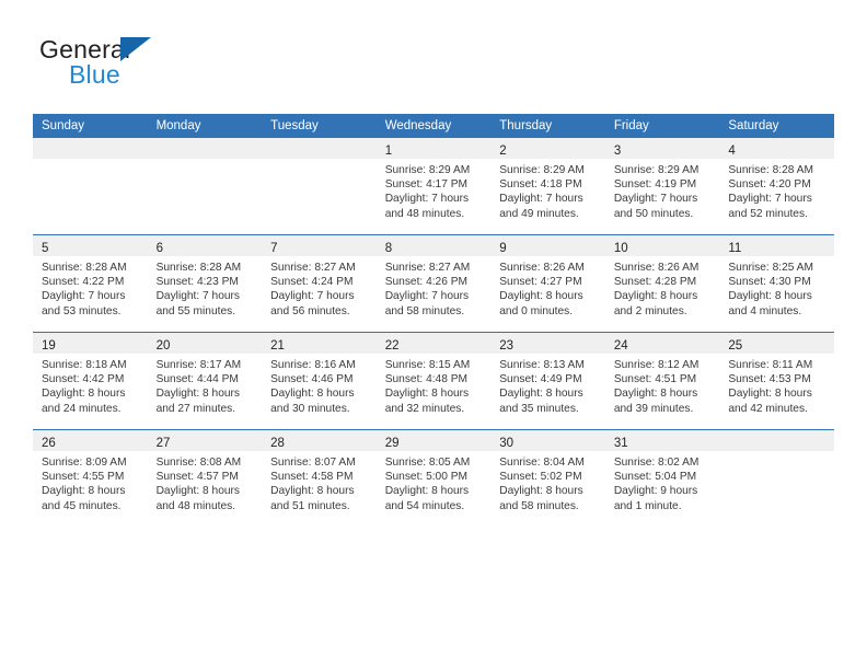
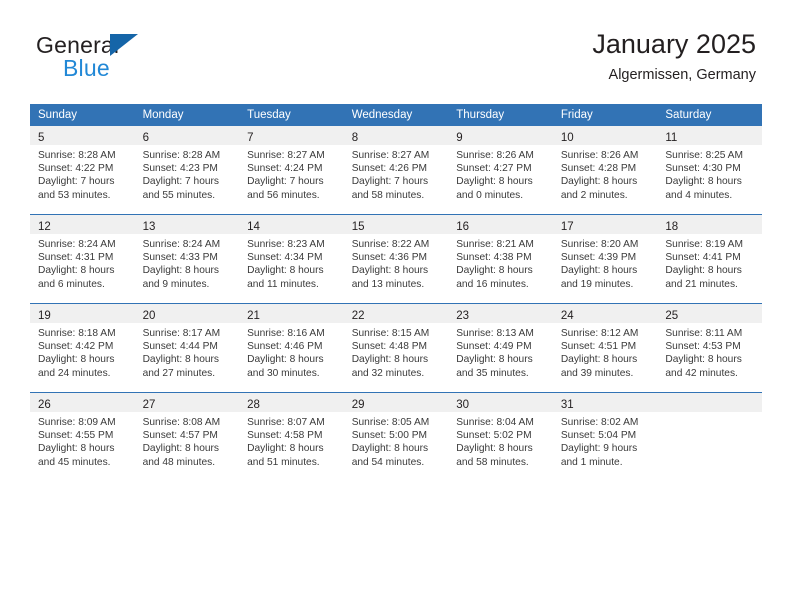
  General
  Blue
+ January 2025
+ Algermissen, Germany
  Sunday	Monday	Tuesday	Wednesday	Thursday	Friday	Saturday
- 			1Sunrise: 8:29 AMSunset: 4:17 PMDaylight: 7 hoursand 48 minutes.	2Sunrise: 8:29 AMSunset: 4:18 PMDaylight: 7 hoursand 49 minutes.	3Sunrise: 8:29 AMSunset: 4:19 PMDaylight: 7 hoursand 50 minutes.	4Sunrise: 8:28 AMSunset: 4:20 PMDaylight: 7 hoursand 52 minutes.
  5Sunrise: 8:28 AMSunset: 4:22 PMDaylight: 7 hoursand 53 minutes.	6Sunrise: 8:28 AMSunset: 4:23 PMDaylight: 7 hoursand 55 minutes.	7Sunrise: 8:27 AMSunset: 4:24 PMDaylight: 7 hoursand 56 minutes.	8Sunrise: 8:27 AMSunset: 4:26 PMDaylight: 7 hoursand 58 minutes.	9Sunrise: 8:26 AMSunset: 4:27 PMDaylight: 8 hoursand 0 minutes.	10Sunrise: 8:26 AMSunset: 4:28 PMDaylight: 8 hoursand 2 minutes.	11Sunrise: 8:25 AMSunset: 4:30 PMDaylight: 8 hoursand 4 minutes.
+ 12Sunrise: 8:24 AMSunset: 4:31 PMDaylight: 8 hoursand 6 minutes.	13Sunrise: 8:24 AMSunset: 4:33 PMDaylight: 8 hoursand 9 minutes.	14Sunrise: 8:23 AMSunset: 4:34 PMDaylight: 8 hoursand 11 minutes.	15Sunrise: 8:22 AMSunset: 4:36 PMDaylight: 8 hoursand 13 minutes.	16Sunrise: 8:21 AMSunset: 4:38 PMDaylight: 8 hoursand 16 minutes.	17Sunrise: 8:20 AMSunset: 4:39 PMDaylight: 8 hoursand 19 minutes.	18Sunrise: 8:19 AMSunset: 4:41 PMDaylight: 8 hoursand 21 minutes.
  19Sunrise: 8:18 AMSunset: 4:42 PMDaylight: 8 hoursand 24 minutes.	20Sunrise: 8:17 AMSunset: 4:44 PMDaylight: 8 hoursand 27 minutes.	21Sunrise: 8:16 AMSunset: 4:46 PMDaylight: 8 hoursand 30 minutes.	22Sunrise: 8:15 AMSunset: 4:48 PMDaylight: 8 hoursand 32 minutes.	23Sunrise: 8:13 AMSunset: 4:49 PMDaylight: 8 hoursand 35 minutes.	24Sunrise: 8:12 AMSunset: 4:51 PMDaylight: 8 hoursand 39 minutes.	25Sunrise: 8:11 AMSunset: 4:53 PMDaylight: 8 hoursand 42 minutes.
  26Sunrise: 8:09 AMSunset: 4:55 PMDaylight: 8 hoursand 45 minutes.	27Sunrise: 8:08 AMSunset: 4:57 PMDaylight: 8 hoursand 48 minutes.	28Sunrise: 8:07 AMSunset: 4:58 PMDaylight: 8 hoursand 51 minutes.	29Sunrise: 8:05 AMSunset: 5:00 PMDaylight: 8 hoursand 54 minutes.	30Sunrise: 8:04 AMSunset: 5:02 PMDaylight: 8 hoursand 58 minutes.	31Sunrise: 8:02 AMSunset: 5:04 PMDaylight: 9 hoursand 1 minute.
